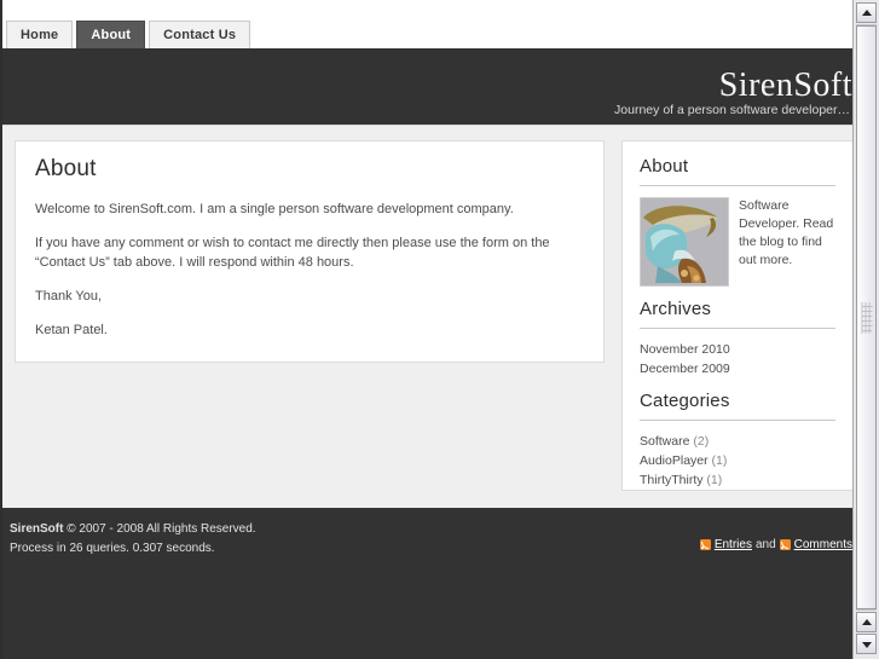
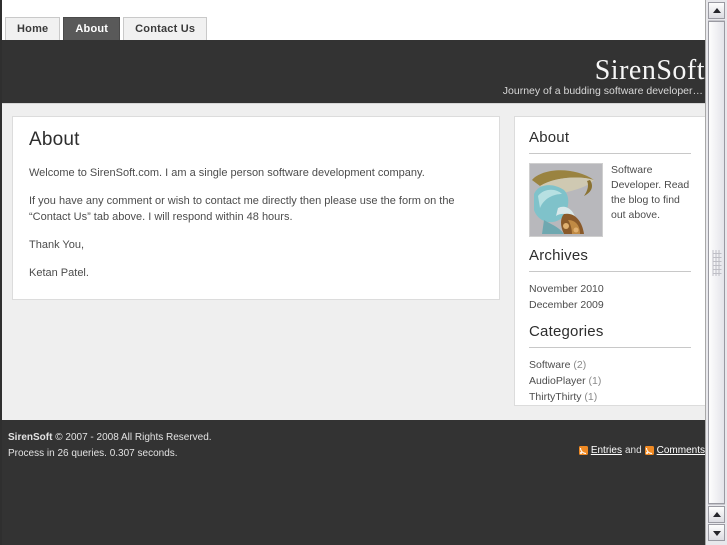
  Home
  About
  Contact Us
  SirenSoft
- Journey of a person software developer…
+ Journey of a budding software developer…
  About
  Welcome to SirenSoft.com. I am a single person software development company.
  If you have any comment or wish to contact me directly then please use the form on the “Contact Us” tab above. I will respond within 48 hours.
  Thank You,
  Ketan Patel.
  About
- Software Developer. Read the blog to find out more.
+ Software Developer. Read the blog to find out above.
  Archives
  November 2010
  December 2009
  Categories
  Software (2)
  AudioPlayer (1)
  ThirtyThirty (1)
  SirenSoft © 2007 - 2008 All Rights Reserved.
  Process in 26 queries. 0.307 seconds.
  Entries
  and
  Comments
